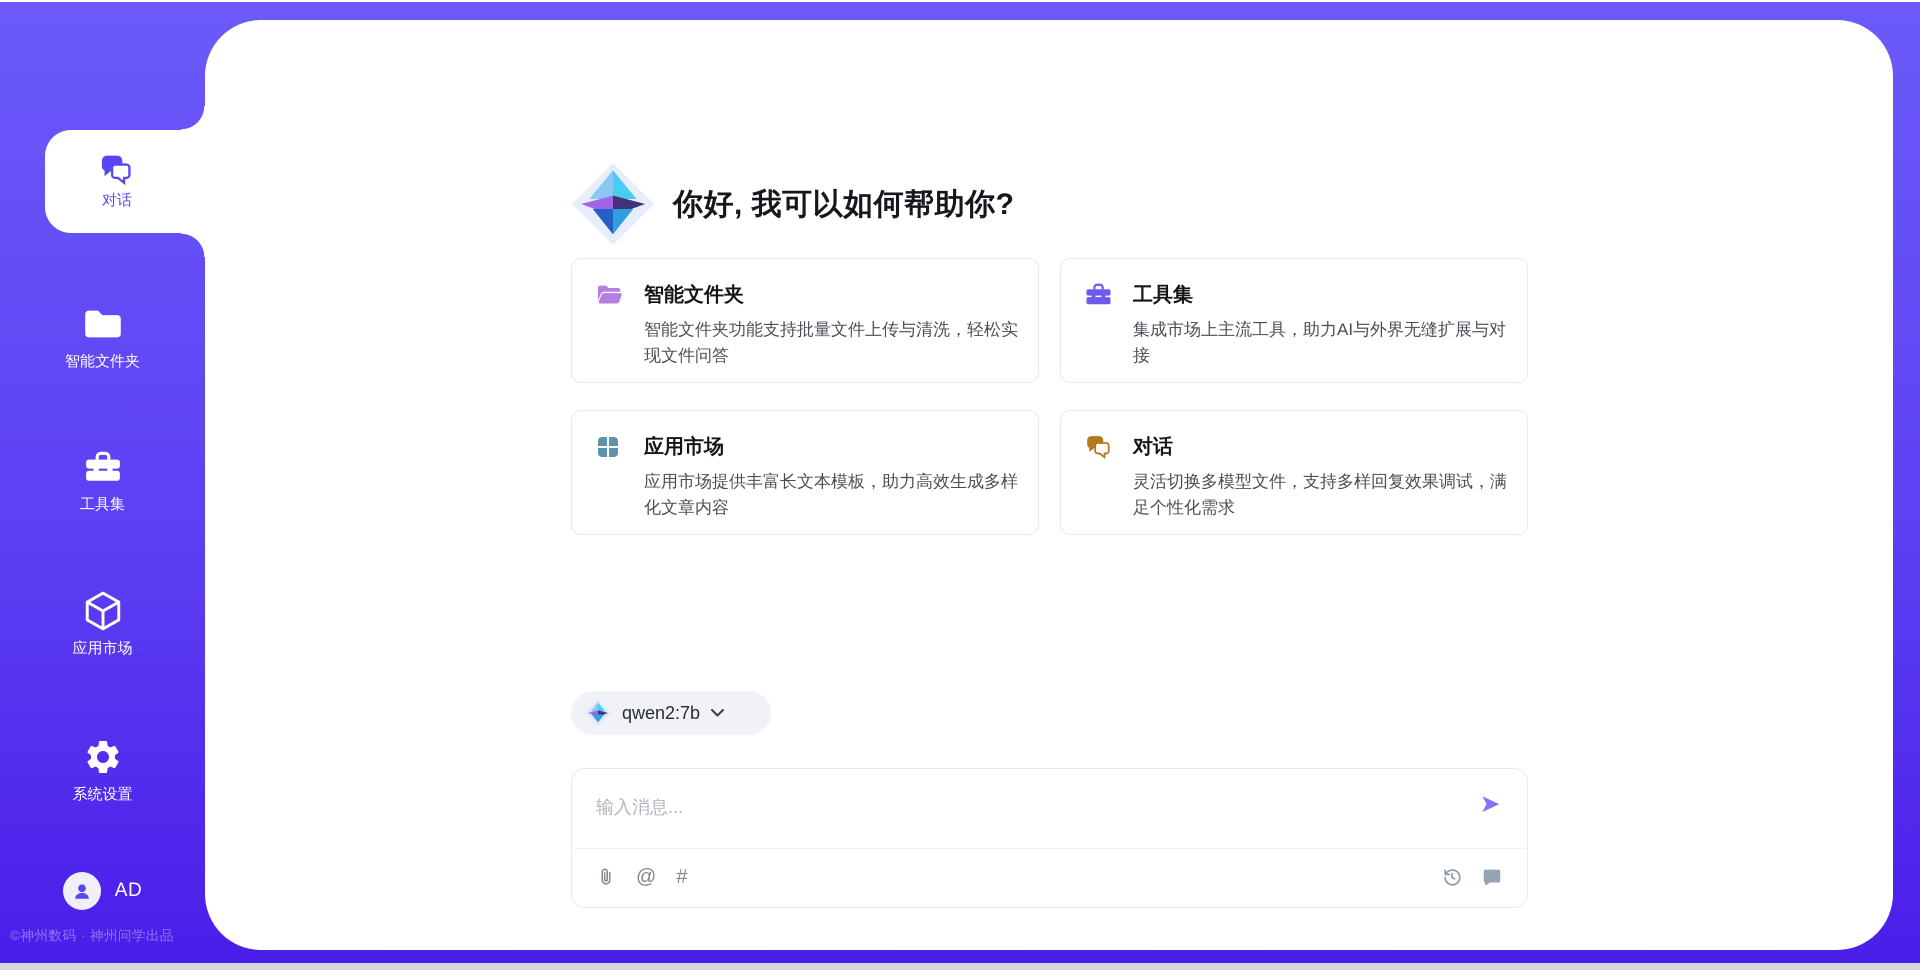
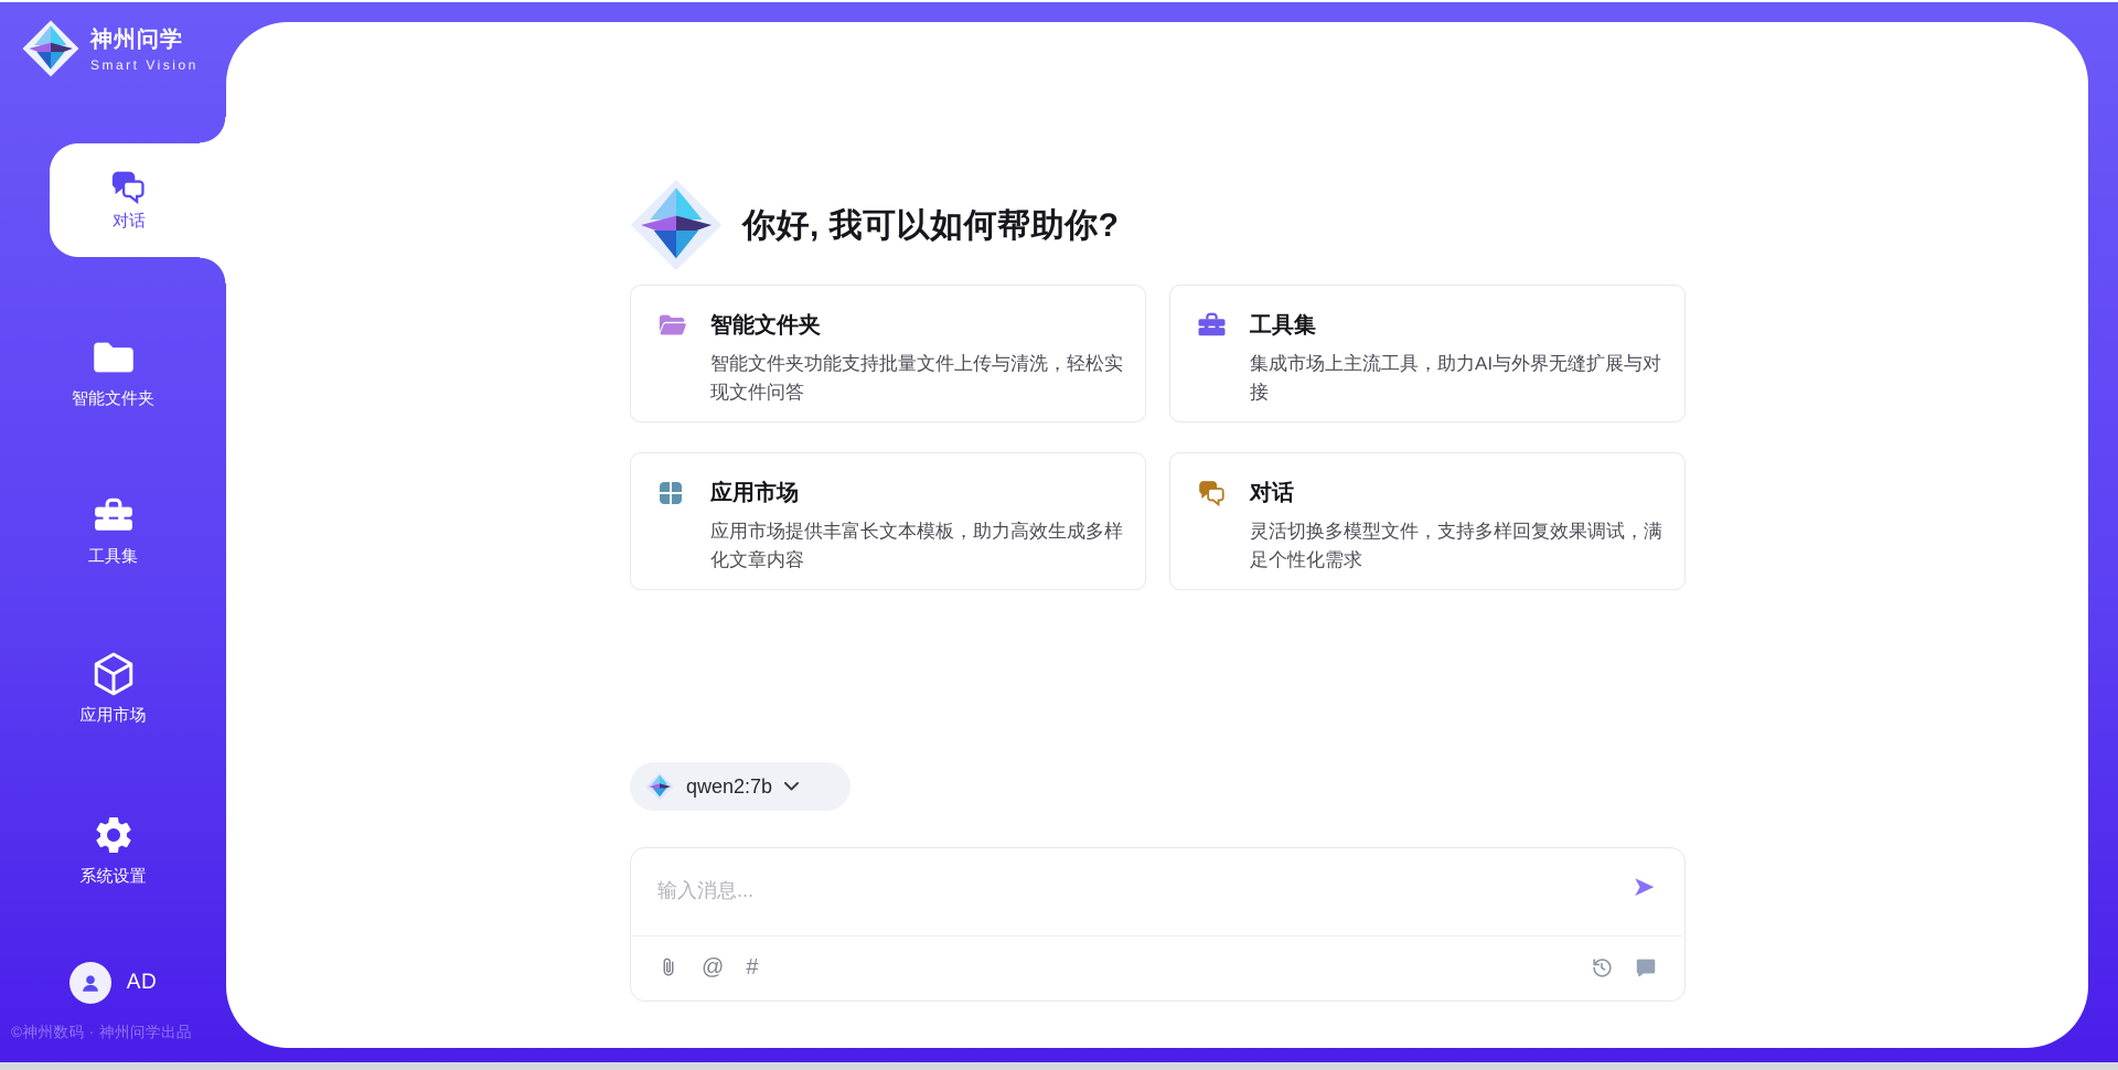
+ 神州问学
+ Smart Vision
  对话
  智能文件夹
  工具集
  应用市场
  系统设置
  AD
  ©神州数码 · 神州问学出品
  你好, 我可以如何帮助你?
  智能文件夹
  智能文件夹功能支持批量文件上传与清洗，轻松实现文件问答
  工具集
  集成市场上主流工具，助力AI与外界无缝扩展与对接
  应用市场
  应用市场提供丰富长文本模板，助力高效生成多样化文章内容
  对话
  灵活切换多模型文件，支持多样回复效果调试，满足个性化需求
  qwen2:7b
  输入消息...
  ➤
  @
  #
